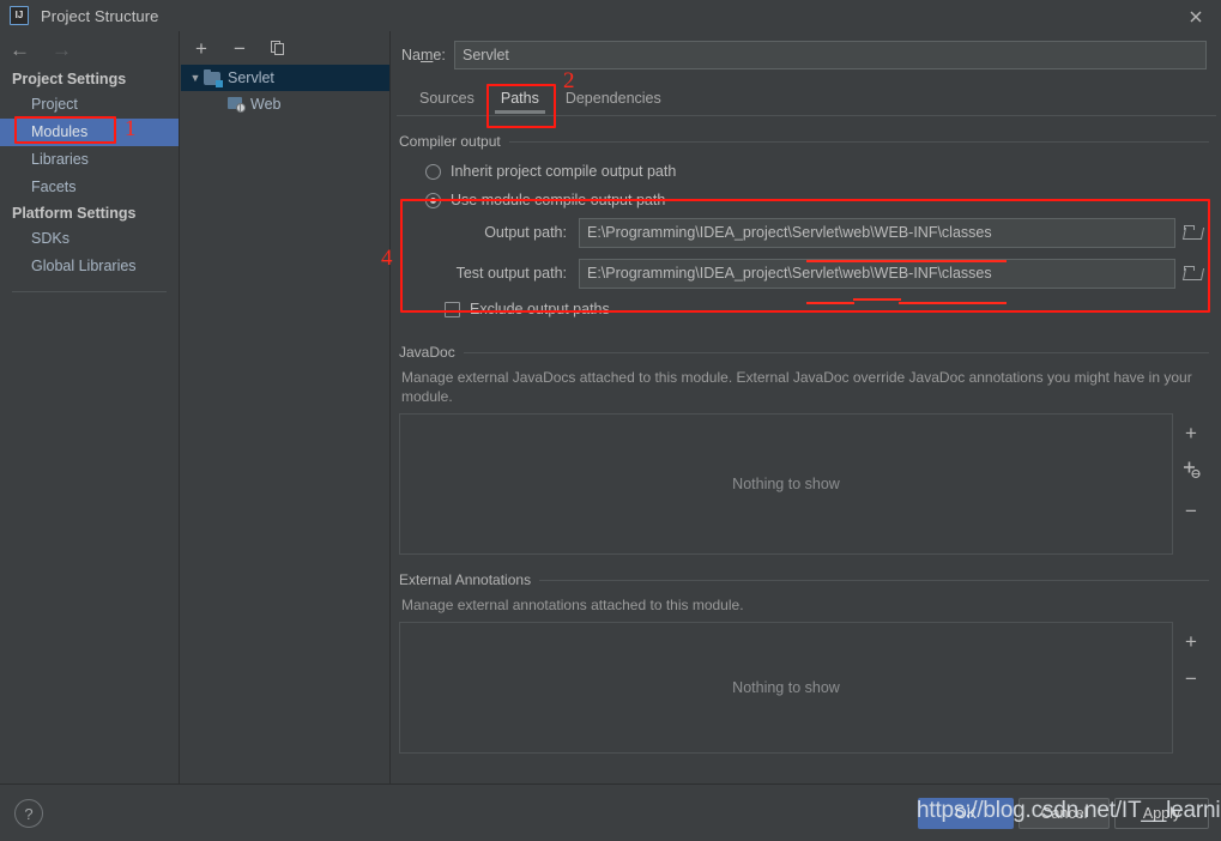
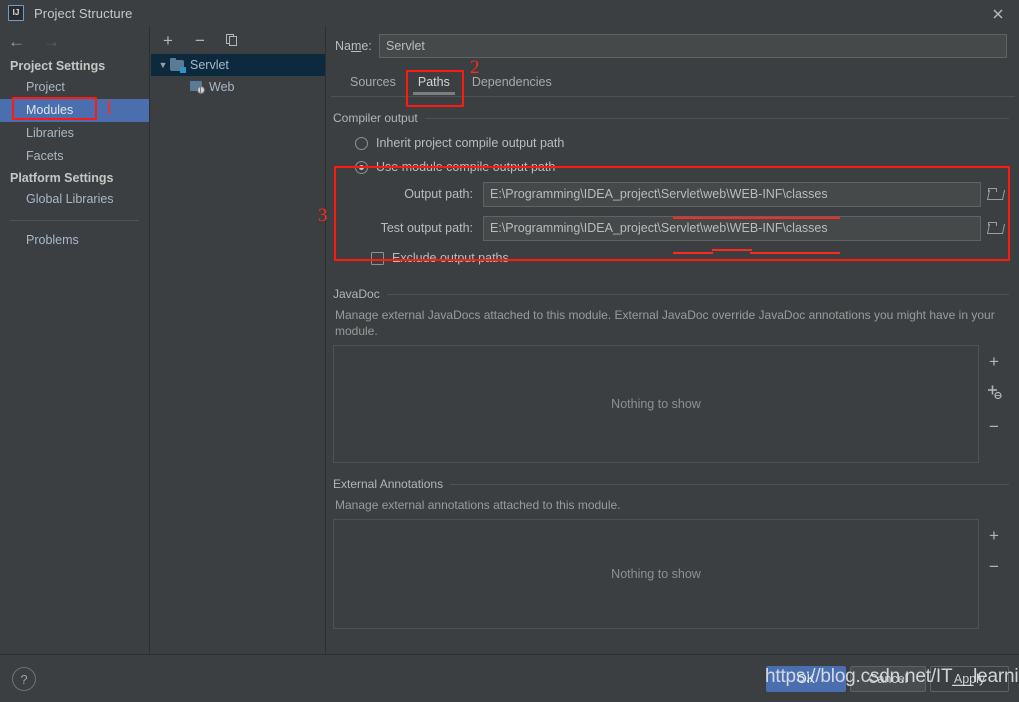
  IJ
  Project Structure
  ←
  →
  Project Settings
  Project
  Modules
  Libraries
  Facets
  Platform Settings
- SDKs
  Global Libraries
+ Problems
  1
  +
  −
  ▼
  Servlet
  Web
  Name:
  Servlet
  Sources
  Paths
  Dependencies
  Compiler output
  Inherit project compile output path
  Use module compile output path
  Output path:
  E:\Programming\IDEA_project\Servlet\web\WEB-INF\classes
  Test output path:
  E:\Programming\IDEA_project\Servlet\web\WEB-INF\classes
  Exclude output paths
  JavaDoc
  Manage external JavaDocs attached to this module. External JavaDoc override JavaDoc annotations you might have in your module.
  Nothing to show
  +
  −
  External Annotations
  Manage external annotations attached to this module.
  Nothing to show
  +
  −
  2
- 4
+ 3
  ?
  OK
  Cancel
  Apply
  https://blog.csdn.net/IT__learni
